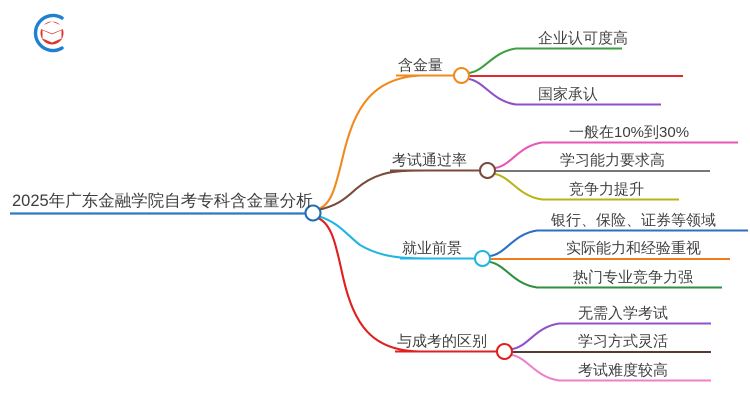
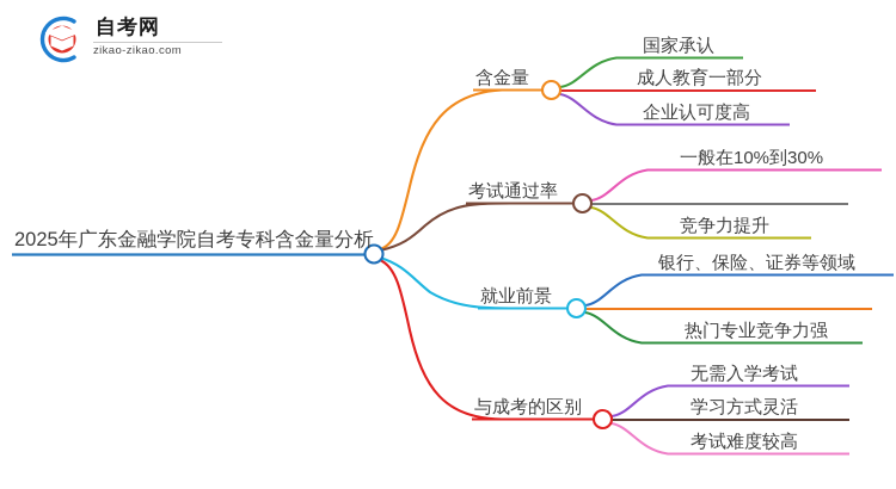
+ 自考网
+ zikao-zikao.com
  2025年广东金融学院自考专科含金量分析
  含金量
  考试通过率
  就业前景
  与成考的区别
- 企业认可度高
+ 国家承认
+ 成人教育一部分
- 国家承认
+ 企业认可度高
  一般在10%到30%
- 学习能力要求高
  竞争力提升
  银行、保险、证券等领域
- 实际能力和经验重视
  热门专业竞争力强
  无需入学考试
  学习方式灵活
  考试难度较高
